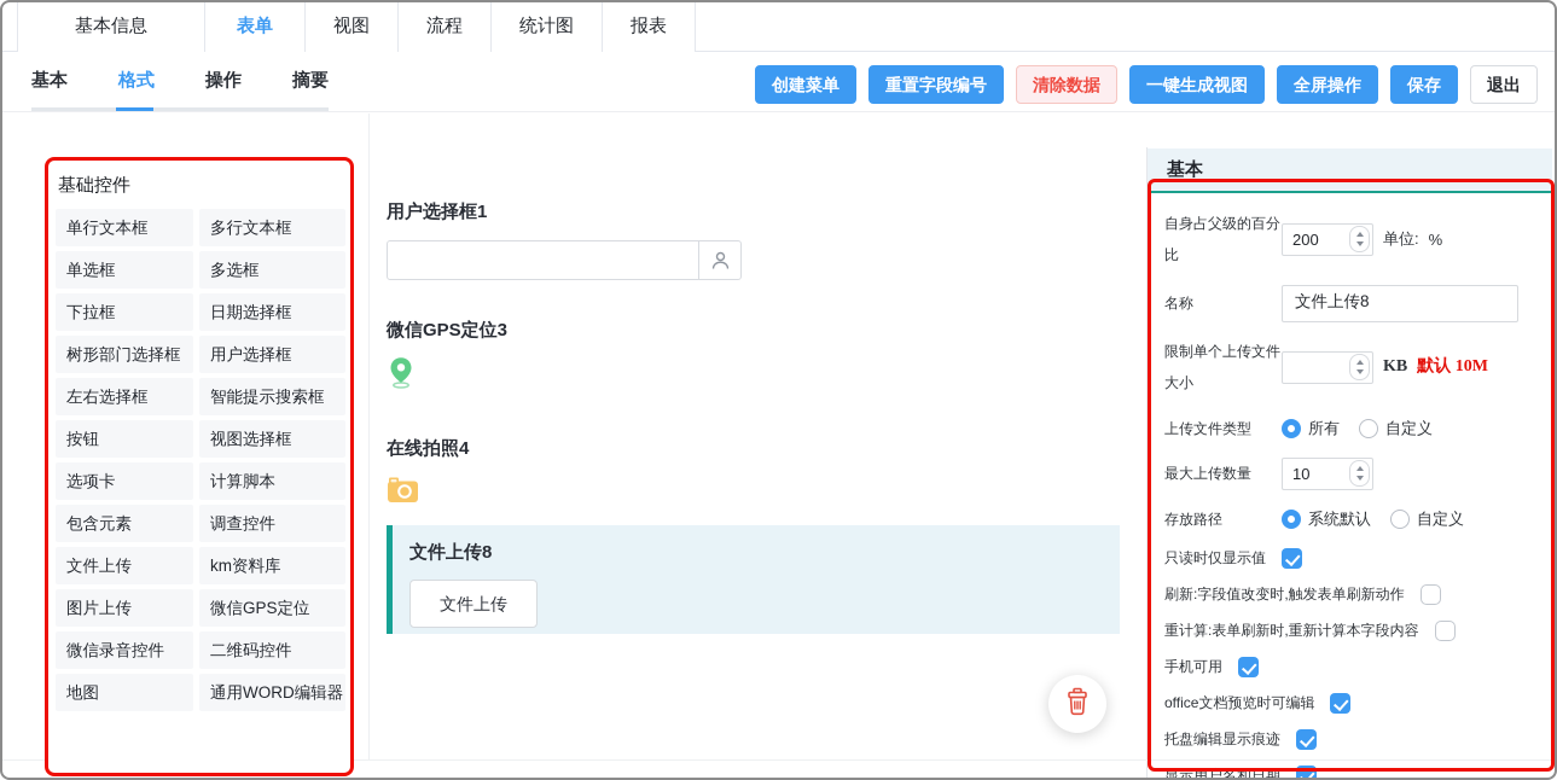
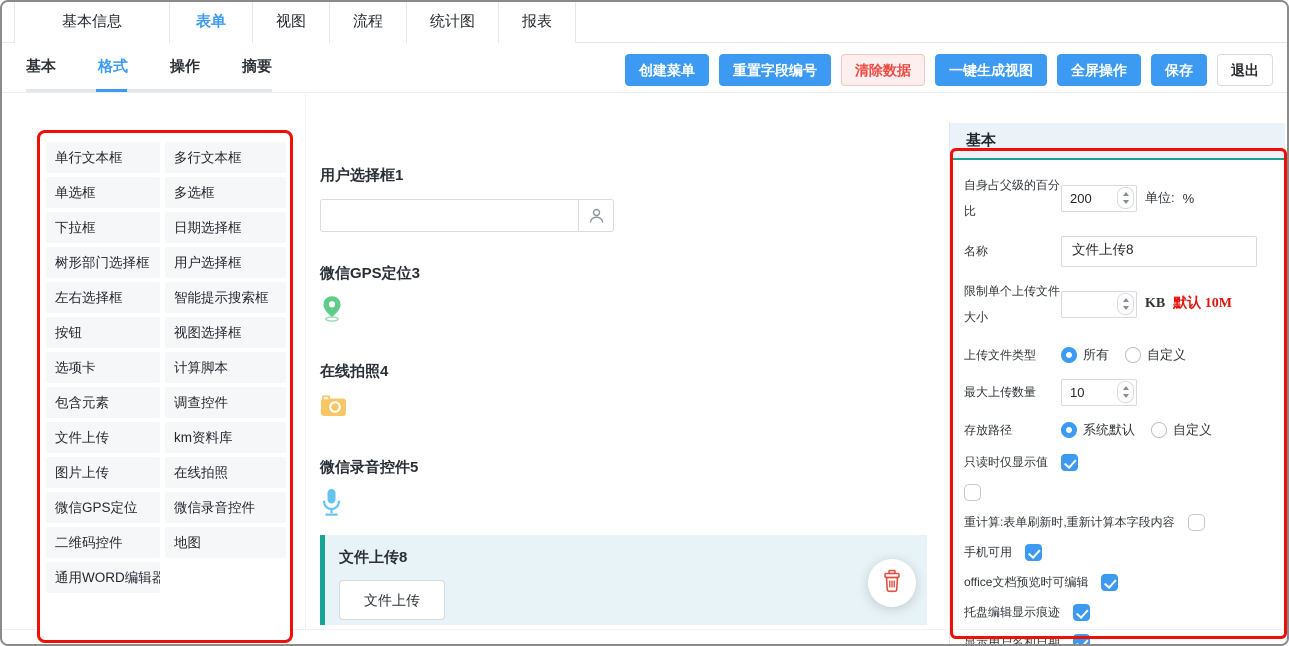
  基本信息
  表单
  视图
  流程
  统计图
  报表
  基本
  格式
  操作
  摘要
  创建菜单
  重置字段编号
  清除数据
  一键生成视图
  全屏操作
  保存
  退出
- 基础控件
  单行文本框
  多行文本框
  单选框
  多选框
  下拉框
  日期选择框
  树形部门选择框
  用户选择框
  左右选择框
  智能提示搜索框
  按钮
  视图选择框
  选项卡
  计算脚本
  包含元素
  调查控件
  文件上传
  km资料库
  图片上传
+ 在线拍照
  微信GPS定位
  微信录音控件
  二维码控件
  地图
  通用WORD编辑器
  用户选择框1
  微信GPS定位3
  在线拍照4
+ 微信录音控件5
  文件上传8
  文件上传
  基本
  自身占父级的百分比
  200
  单位:
  %
  名称
  文件上传8
  限制单个上传文件大小
  KB
  默认 10M
  上传文件类型
  所有
  自定义
  最大上传数量
  10
  存放路径
  系统默认
  自定义
  只读时仅显示值
- 刷新:字段值改变时,触发表单刷新动作
  重计算:表单刷新时,重新计算本字段内容
  手机可用
  office文档预览时可编辑
  托盘编辑显示痕迹
  显示用户名和日期
